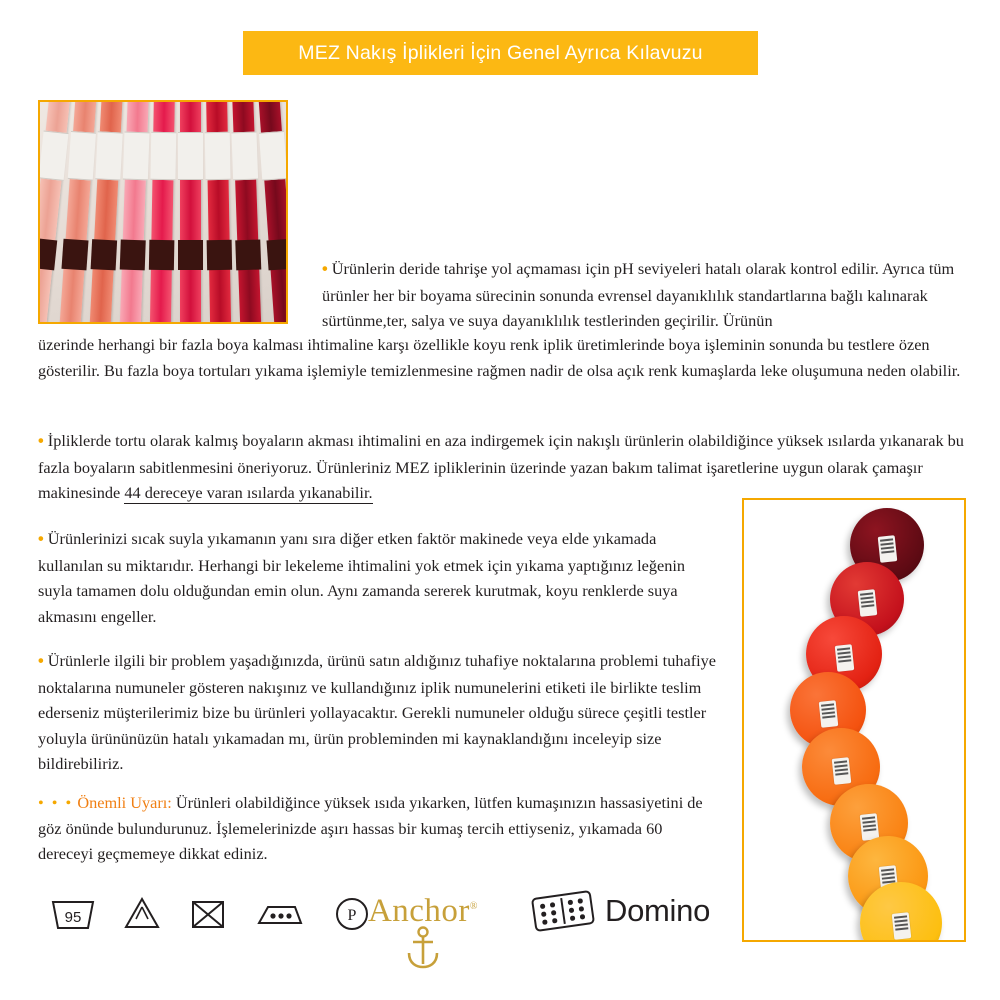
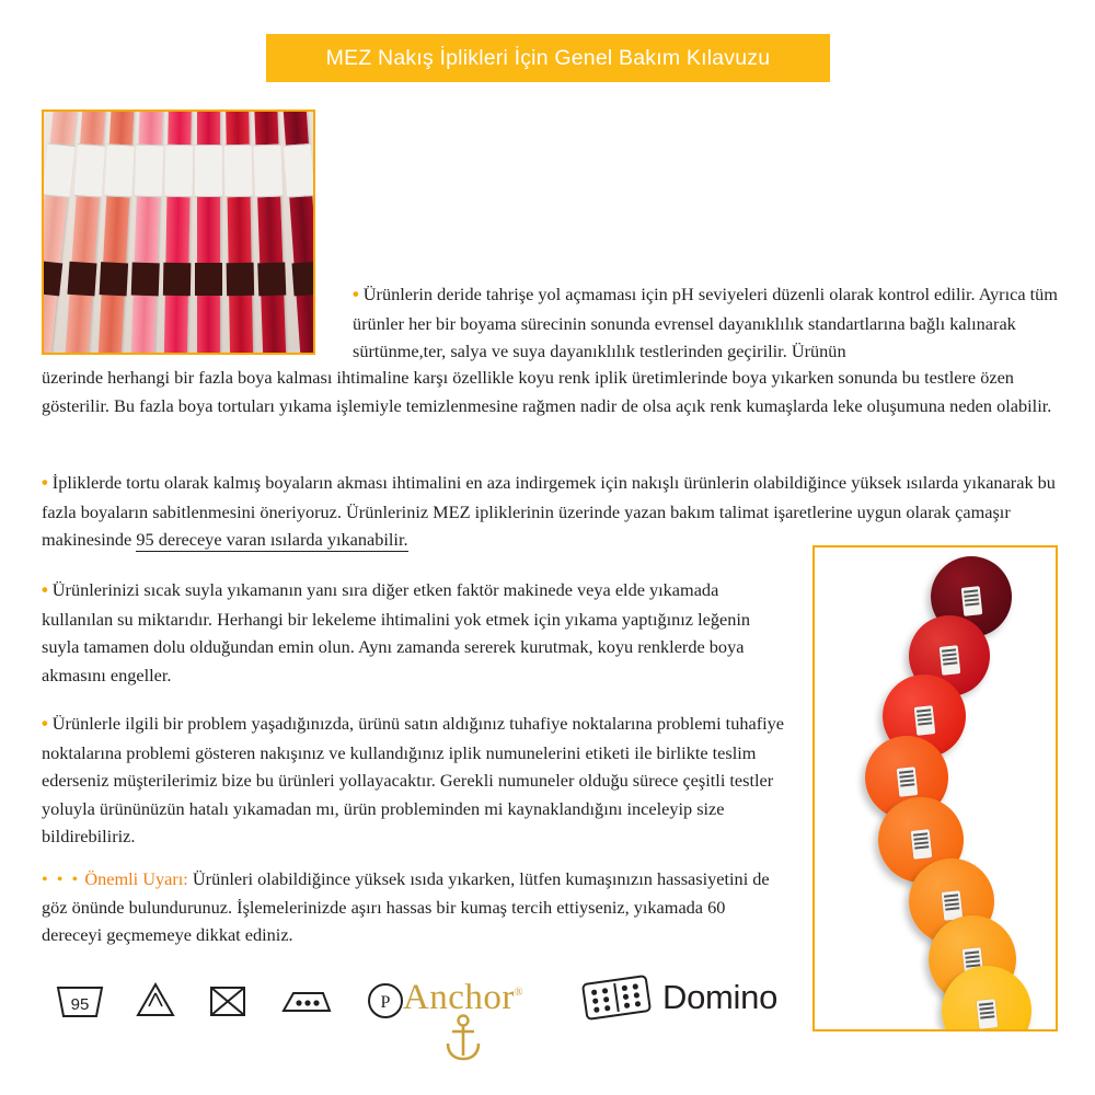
- MEZ Nakış İplikleri İçin Genel Ayrıca Kılavuzu
+ MEZ Nakış İplikleri İçin Genel Bakım Kılavuzu
- • Ürünlerin deride tahrişe yol açmaması için pH seviyeleri hatalı olarak kontrol edilir. Ayrıca tüm ürünler her bir boyama sürecinin sonunda evrensel dayanıklılık standartlarına bağlı kalınarak sürtünme,ter, salya ve suya dayanıklılık testlerinden geçirilir. Ürünün
+ • Ürünlerin deride tahrişe yol açmaması için pH seviyeleri düzenli olarak kontrol edilir. Ayrıca tüm ürünler her bir boyama sürecinin sonunda evrensel dayanıklılık standartlarına bağlı kalınarak sürtünme,ter, salya ve suya dayanıklılık testlerinden geçirilir. Ürünün
- üzerinde herhangi bir fazla boya kalması ihtimaline karşı özellikle koyu renk iplik üretimlerinde boya işleminin sonunda bu testlere özen gösterilir. Bu fazla boya tortuları yıkama işlemiyle temizlenmesine rağmen nadir de olsa açık renk kumaşlarda leke oluşumuna neden olabilir.
+ üzerinde herhangi bir fazla boya kalması ihtimaline karşı özellikle koyu renk iplik üretimlerinde boya yıkarken sonunda bu testlere özen gösterilir. Bu fazla boya tortuları yıkama işlemiyle temizlenmesine rağmen nadir de olsa açık renk kumaşlarda leke oluşumuna neden olabilir.
- • İpliklerde tortu olarak kalmış boyaların akması ihtimalini en aza indirgemek için nakışlı ürünlerin olabildiğince yüksek ısılarda yıkanarak bu fazla boyaların sabitlenmesini öneriyoruz. Ürünleriniz MEZ ipliklerinin üzerinde yazan bakım talimat işaretlerine uygun olarak çamaşır makinesinde 44 dereceye varan ısılarda yıkanabilir.
+ • İpliklerde tortu olarak kalmış boyaların akması ihtimalini en aza indirgemek için nakışlı ürünlerin olabildiğince yüksek ısılarda yıkanarak bu fazla boyaların sabitlenmesini öneriyoruz. Ürünleriniz MEZ ipliklerinin üzerinde yazan bakım talimat işaretlerine uygun olarak çamaşır makinesinde 95 dereceye varan ısılarda yıkanabilir.
- • Ürünlerinizi sıcak suyla yıkamanın yanı sıra diğer etken faktör makinede veya elde yıkamada kullanılan su miktarıdır. Herhangi bir lekeleme ihtimalini yok etmek için yıkama yaptığınız leğenin suyla tamamen dolu olduğundan emin olun. Aynı zamanda sererek kurutmak, koyu renklerde suya akmasını engeller.
+ • Ürünlerinizi sıcak suyla yıkamanın yanı sıra diğer etken faktör makinede veya elde yıkamada kullanılan su miktarıdır. Herhangi bir lekeleme ihtimalini yok etmek için yıkama yaptığınız leğenin suyla tamamen dolu olduğundan emin olun. Aynı zamanda sererek kurutmak, koyu renklerde boya akmasını engeller.
- • Ürünlerle ilgili bir problem yaşadığınızda, ürünü satın aldığınız tuhafiye noktalarına problemi tuhafiye noktalarına numuneler gösteren nakışınız ve kullandığınız iplik numunelerini etiketi ile birlikte teslim ederseniz müşterilerimiz bize bu ürünleri yollayacaktır. Gerekli numuneler olduğu sürece çeşitli testler yoluyla ürününüzün hatalı yıkamadan mı, ürün probleminden mi kaynaklandığını inceleyip size bildirebiliriz.
+ • Ürünlerle ilgili bir problem yaşadığınızda, ürünü satın aldığınız tuhafiye noktalarına problemi tuhafiye noktalarına problemi gösteren nakışınız ve kullandığınız iplik numunelerini etiketi ile birlikte teslim ederseniz müşterilerimiz bize bu ürünleri yollayacaktır. Gerekli numuneler olduğu sürece çeşitli testler yoluyla ürününüzün hatalı yıkamadan mı, ürün probleminden mi kaynaklandığını inceleyip size bildirebiliriz.
  • • • Önemli Uyarı: Ürünleri olabildiğince yüksek ısıda yıkarken, lütfen kumaşınızın hassasiyetini de göz önünde bulundurunuz. İşlemelerinizde aşırı hassas bir kumaş tercih ettiyseniz, yıkamada 60 dereceyi geçmemeye dikkat ediniz.
  95
  P
  Anchor®
  Domino
